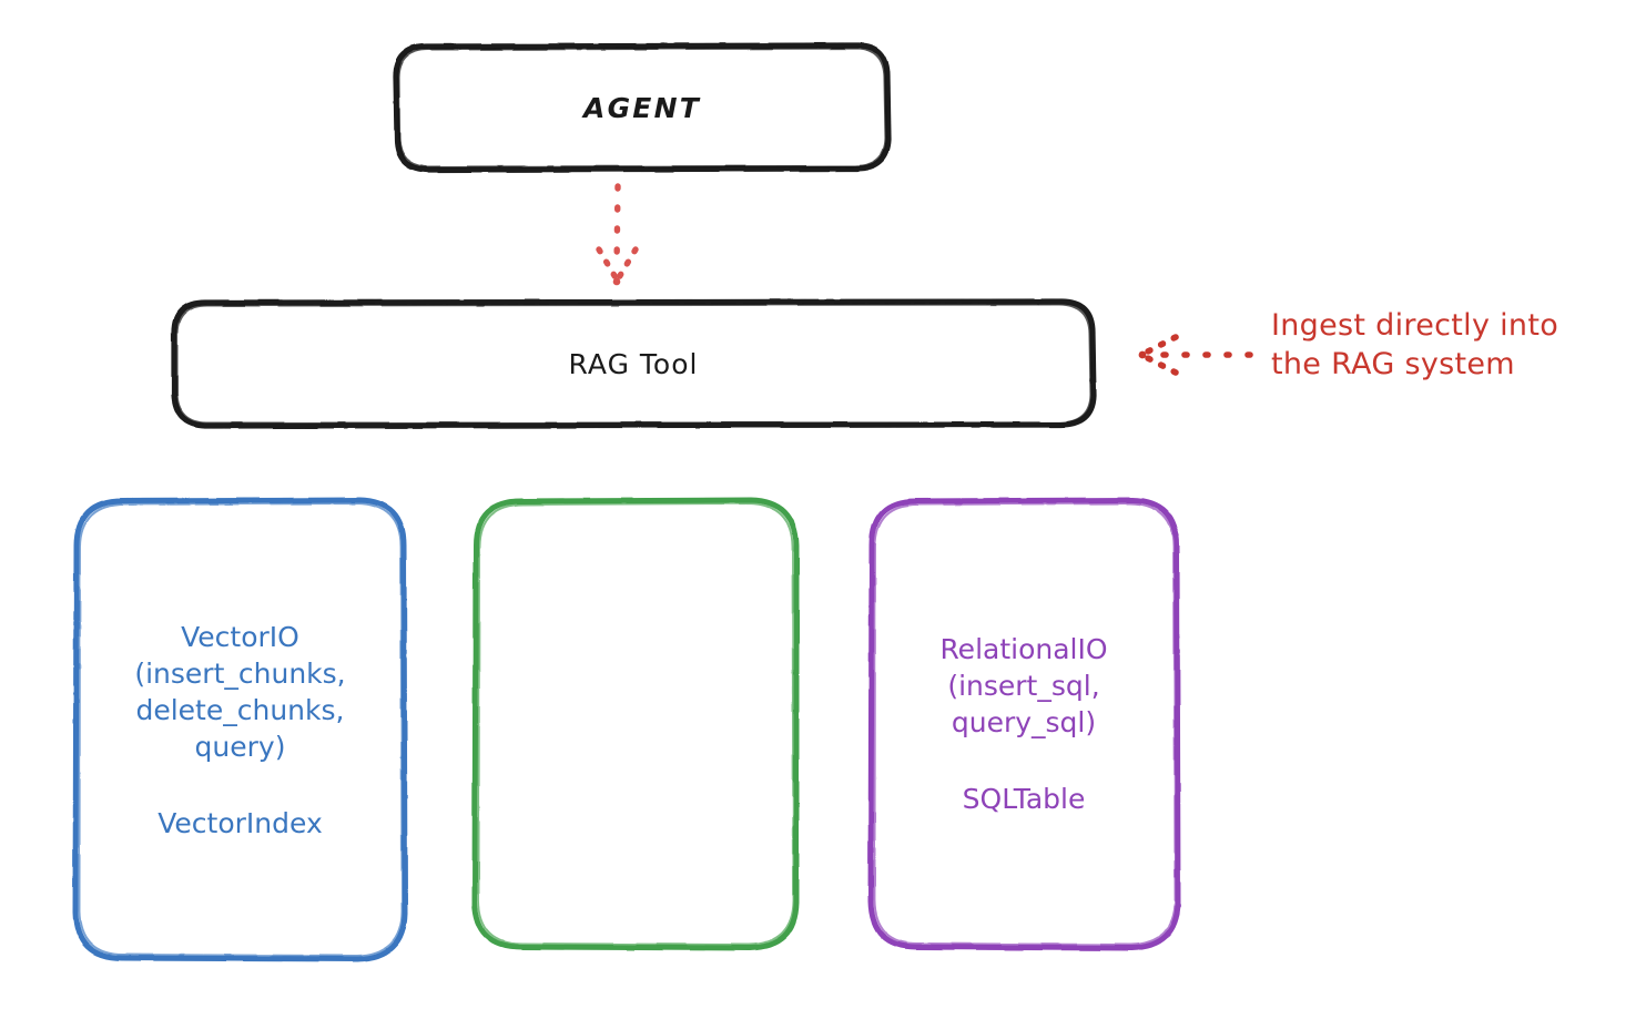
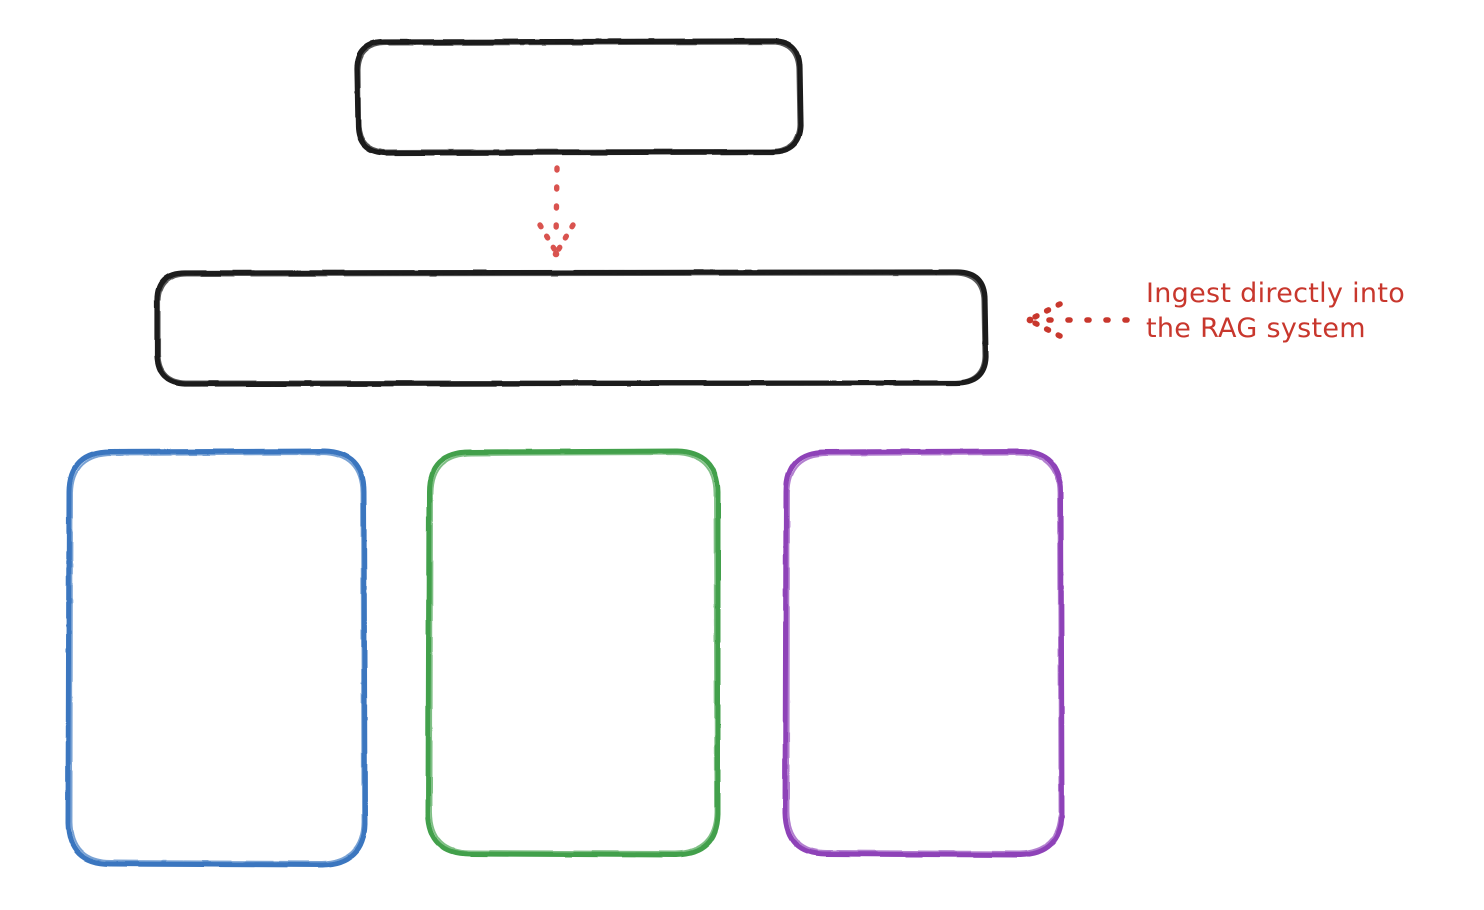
- AGENT
- RAG Tool
- VectorIO
- (insert_chunks,
- delete_chunks,
- query)
- VectorIndex
- RelationalIO
- (insert_sql,
- query_sql)
- SQLTable
  Ingest directly into
  the RAG system
